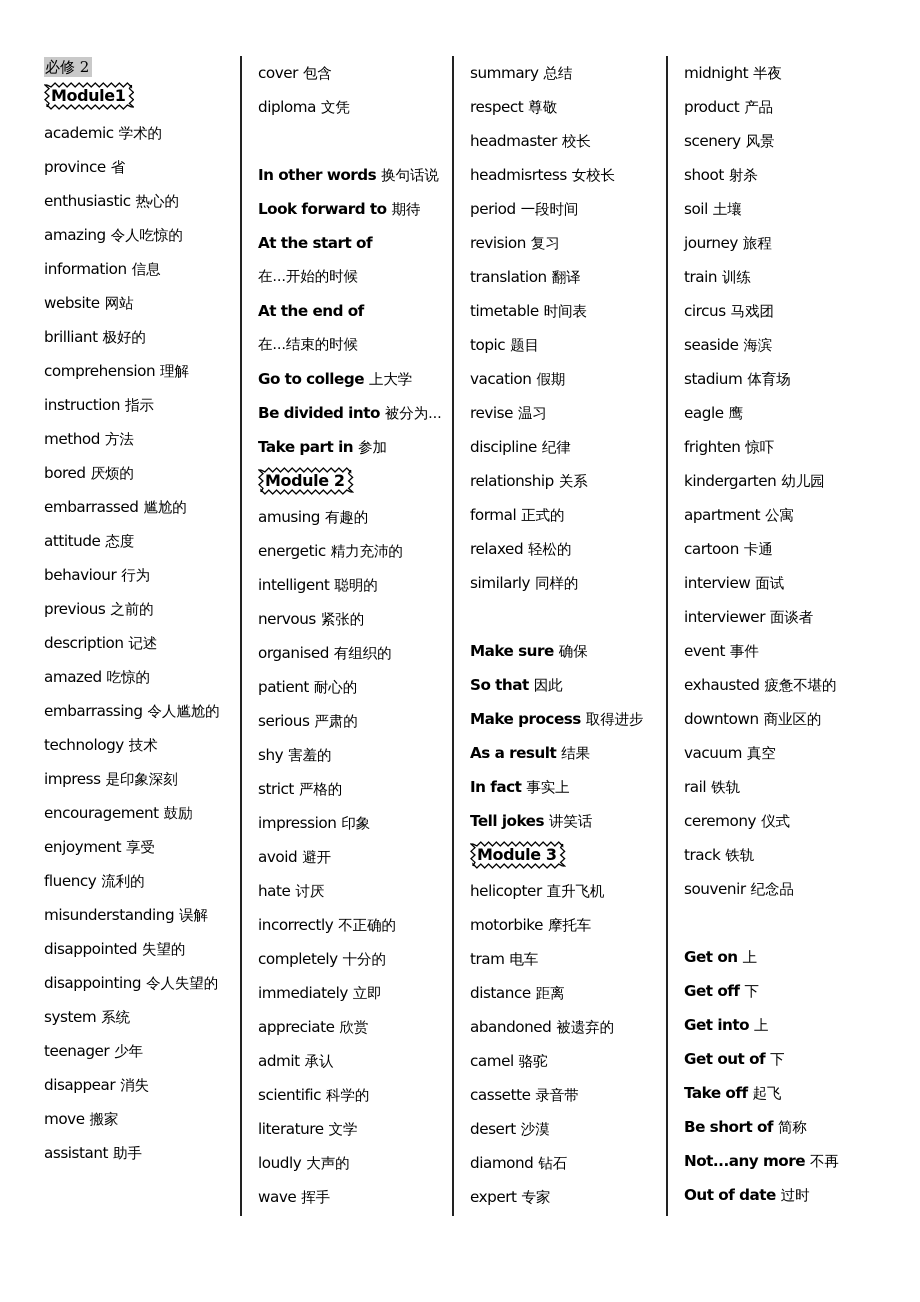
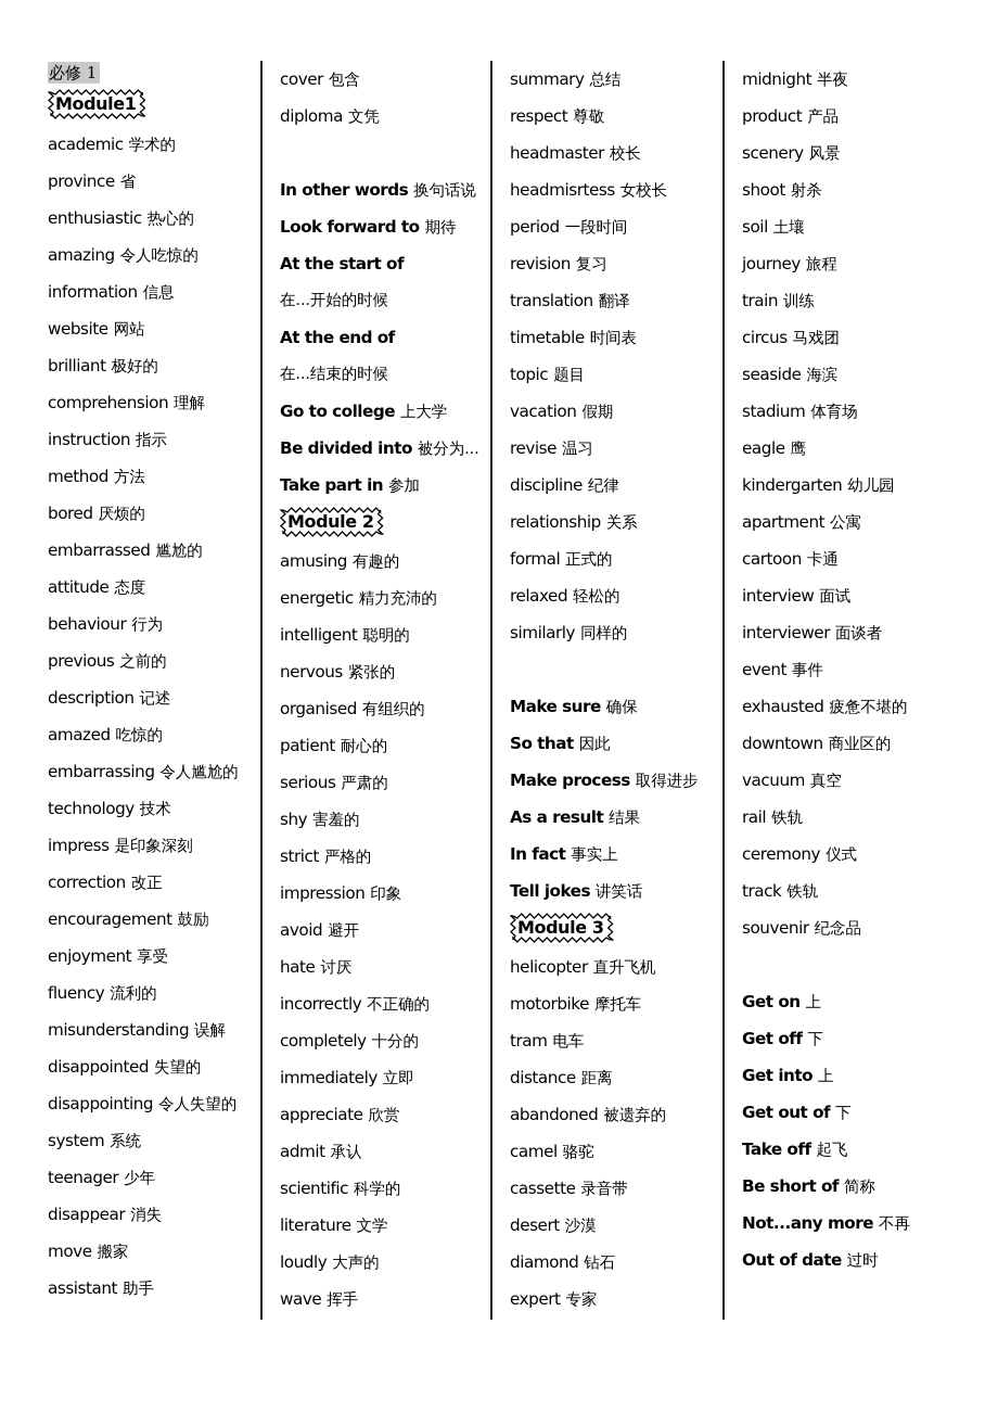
- 必修 2
+ 必修 1
  Module1
  academic 学术的
  province 省
  enthusiastic 热心的
  amazing 令人吃惊的
  information 信息
  website 网站
  brilliant 极好的
  comprehension 理解
  instruction 指示
  method 方法
  bored 厌烦的
  embarrassed 尴尬的
  attitude 态度
  behaviour 行为
  previous 之前的
  description 记述
  amazed 吃惊的
  embarrassing 令人尴尬的
  technology 技术
  impress 是印象深刻
+ correction 改正
  encouragement 鼓励
  enjoyment 享受
  fluency 流利的
  misunderstanding 误解
  disappointed 失望的
  disappointing 令人失望的
  system 系统
  teenager 少年
  disappear 消失
  move 搬家
  assistant 助手
  cover 包含
  diploma 文凭
  In other words 换句话说
  Look forward to 期待
  At the start of
  在...开始的时候
  At the end of
  在...结束的时候
  Go to college 上大学
  Be divided into 被分为...
  Take part in 参加
  Module 2
  amusing 有趣的
  energetic 精力充沛的
  intelligent 聪明的
  nervous 紧张的
  organised 有组织的
  patient 耐心的
  serious 严肃的
  shy 害羞的
  strict 严格的
  impression 印象
  avoid 避开
  hate 讨厌
  incorrectly 不正确的
  completely 十分的
  immediately 立即
  appreciate 欣赏
  admit 承认
  scientific 科学的
  literature 文学
  loudly 大声的
  wave 挥手
  summary 总结
  respect 尊敬
  headmaster 校长
  headmisrtess 女校长
  period 一段时间
  revision 复习
  translation 翻译
  timetable 时间表
  topic 题目
  vacation 假期
  revise 温习
  discipline 纪律
  relationship 关系
  formal 正式的
  relaxed 轻松的
  similarly 同样的
  Make sure 确保
  So that 因此
  Make process 取得进步
  As a result 结果
  In fact 事实上
  Tell jokes 讲笑话
  Module 3
  helicopter 直升飞机
  motorbike 摩托车
  tram 电车
  distance 距离
  abandoned 被遗弃的
  camel 骆驼
  cassette 录音带
  desert 沙漠
  diamond 钻石
  expert 专家
  midnight 半夜
  product 产品
  scenery 风景
  shoot 射杀
  soil 土壤
  journey 旅程
  train 训练
  circus 马戏团
  seaside 海滨
  stadium 体育场
  eagle 鹰
- frighten 惊吓
  kindergarten 幼儿园
  apartment 公寓
  cartoon 卡通
  interview 面试
  interviewer 面谈者
  event 事件
  exhausted 疲惫不堪的
  downtown 商业区的
  vacuum 真空
  rail 铁轨
  ceremony 仪式
  track 铁轨
  souvenir 纪念品
  Get on 上
  Get off 下
  Get into 上
  Get out of 下
  Take off 起飞
  Be short of 简称
  Not...any more 不再
  Out of date 过时
